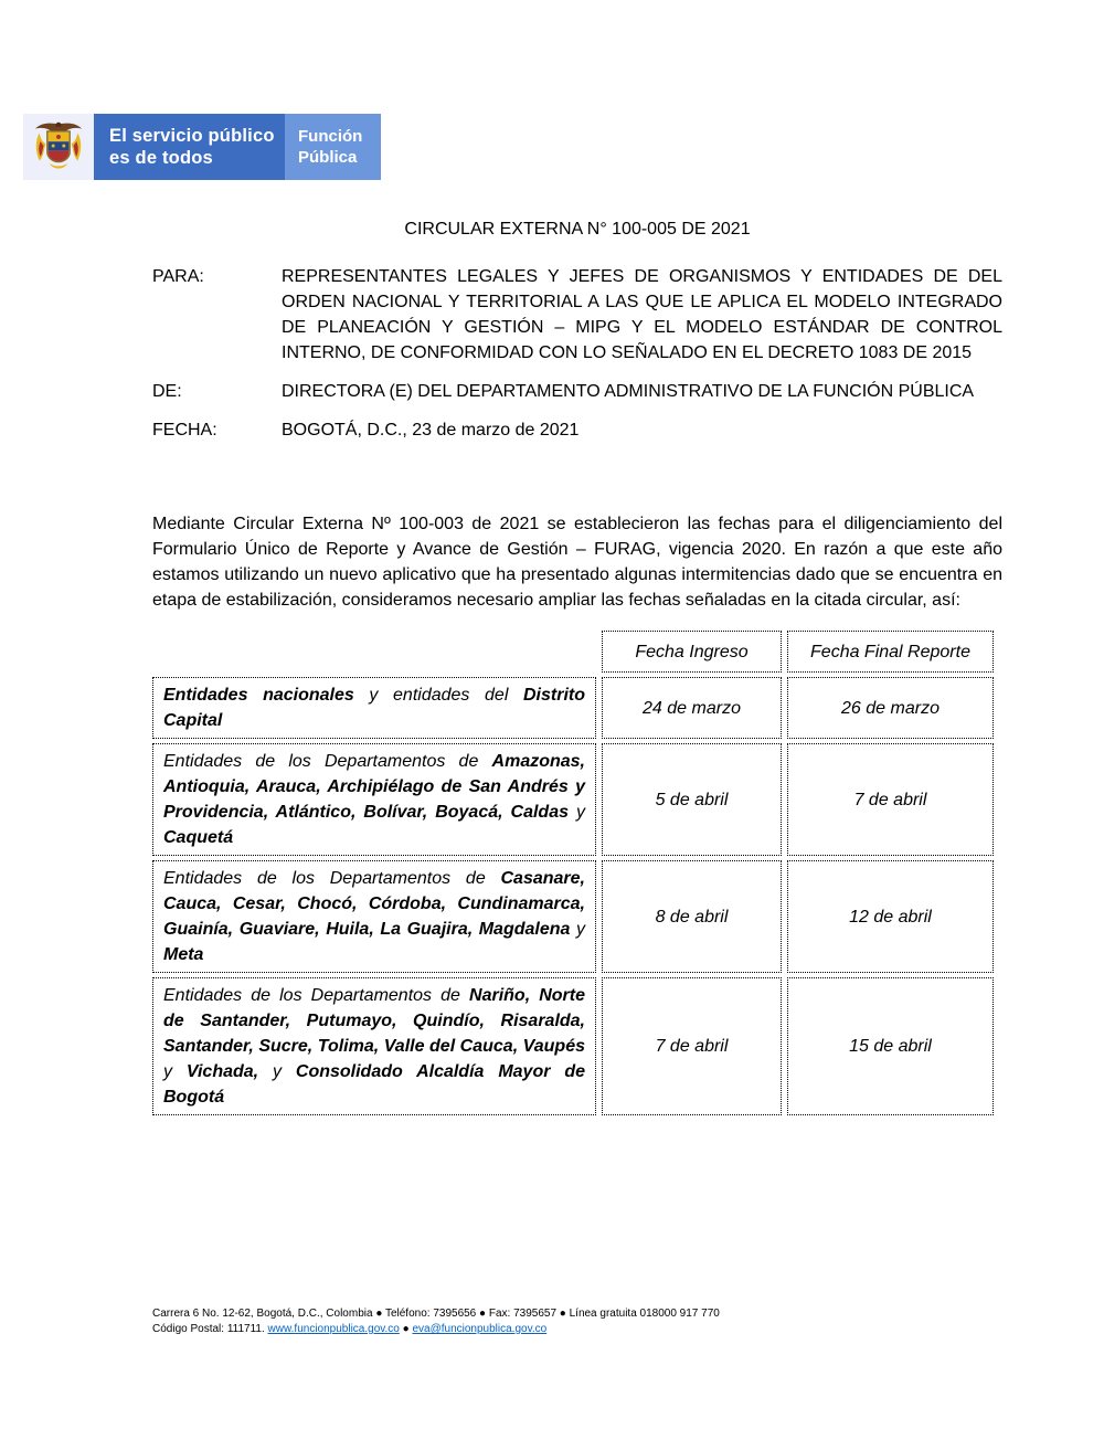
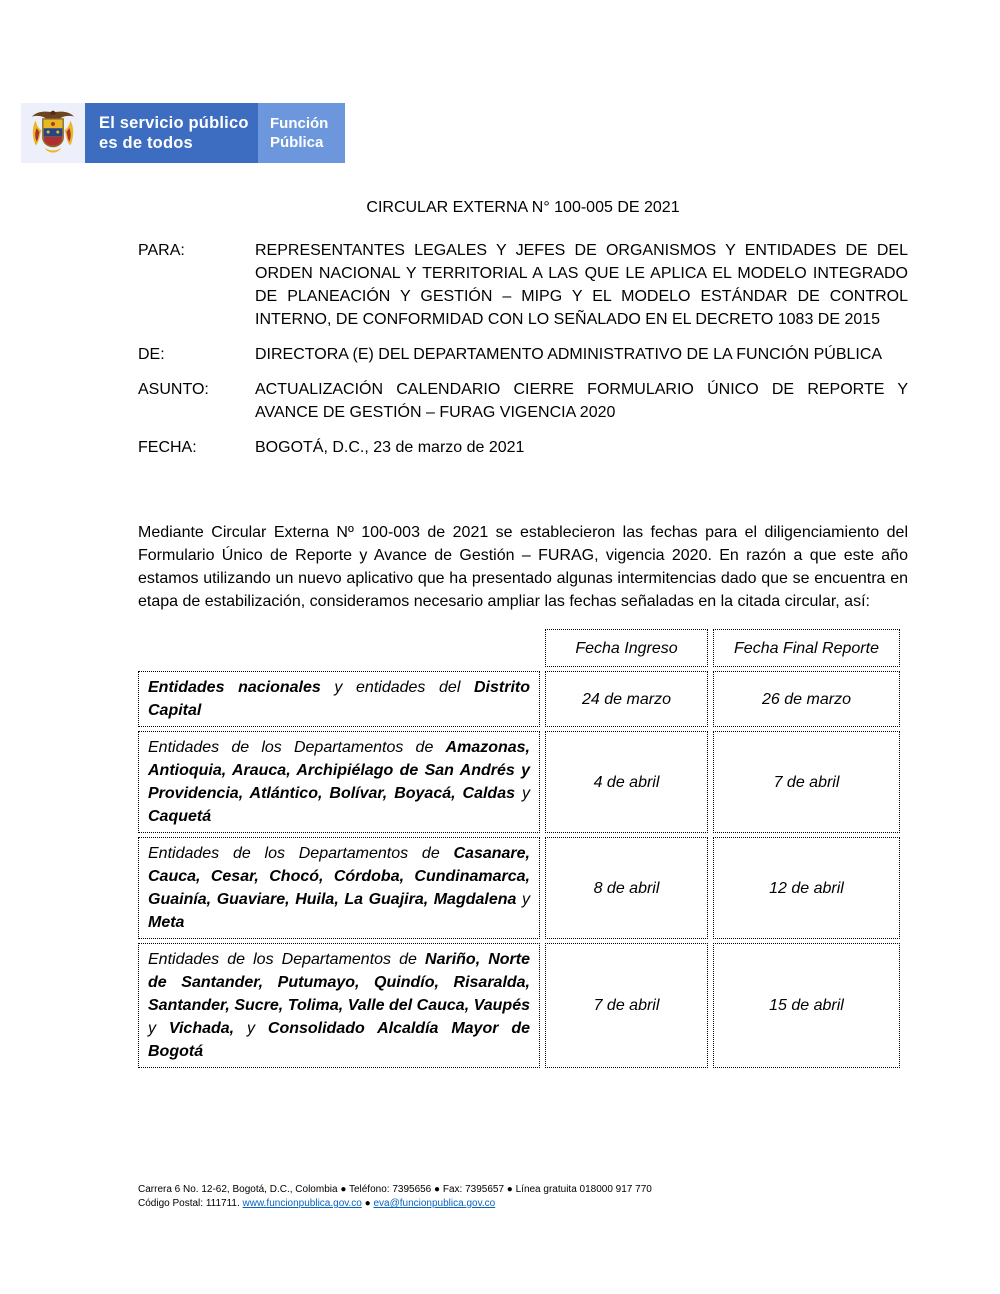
  El servicio público
  es de todos
  Función
  Pública
  CIRCULAR EXTERNA N° 100-005 DE 2021
  PARA:
  REPRESENTANTES LEGALES Y JEFES DE ORGANISMOS Y ENTIDADES DE DEL ORDEN NACIONAL Y TERRITORIAL A LAS QUE LE APLICA EL MODELO INTEGRADO DE PLANEACIÓN Y GESTIÓN – MIPG Y EL MODELO ESTÁNDAR DE CONTROL INTERNO, DE CONFORMIDAD CON LO SEÑALADO EN EL DECRETO 1083 DE 2015
  DE:
  DIRECTORA (E) DEL DEPARTAMENTO ADMINISTRATIVO DE LA FUNCIÓN PÚBLICA
+ ASUNTO:
+ ACTUALIZACIÓN CALENDARIO CIERRE FORMULARIO ÚNICO DE REPORTE Y AVANCE DE GESTIÓN – FURAG VIGENCIA 2020
  FECHA:
  BOGOTÁ, D.C., 23 de marzo de 2021
  Mediante Circular Externa Nº 100-003 de 2021 se establecieron las fechas para el diligenciamiento del Formulario Único de Reporte y Avance de Gestión – FURAG, vigencia 2020. En razón a que este año estamos utilizando un nuevo aplicativo que ha presentado algunas intermitencias dado que se encuentra en etapa de estabilización, consideramos necesario ampliar las fechas señaladas en la citada circular, así:
  	Fecha Ingreso	Fecha Final Reporte
  Entidades nacionales y entidades del Distrito Capital	24 de marzo	26 de marzo
- Entidades de los Departamentos de Amazonas, Antioquia, Arauca, Archipiélago de San Andrés y Providencia, Atlántico, Bolívar, Boyacá, Caldas y Caquetá	5 de abril	7 de abril
+ Entidades de los Departamentos de Amazonas, Antioquia, Arauca, Archipiélago de San Andrés y Providencia, Atlántico, Bolívar, Boyacá, Caldas y Caquetá	4 de abril	7 de abril
  Entidades de los Departamentos de Casanare, Cauca, Cesar, Chocó, Córdoba, Cundinamarca, Guainía, Guaviare, Huila, La Guajira, Magdalena y Meta	8 de abril	12 de abril
  Entidades de los Departamentos de Nariño, Norte de Santander, Putumayo, Quindío, Risaralda, Santander, Sucre, Tolima, Valle del Cauca, Vaupés y Vichada, y Consolidado Alcaldía Mayor de Bogotá	7 de abril	15 de abril
  Carrera 6 No. 12-62, Bogotá, D.C., Colombia ● Teléfono: 7395656 ● Fax: 7395657 ● Línea gratuita 018000 917 770
  Código Postal: 111711. www.funcionpublica.gov.co ● eva@funcionpublica.gov.co
